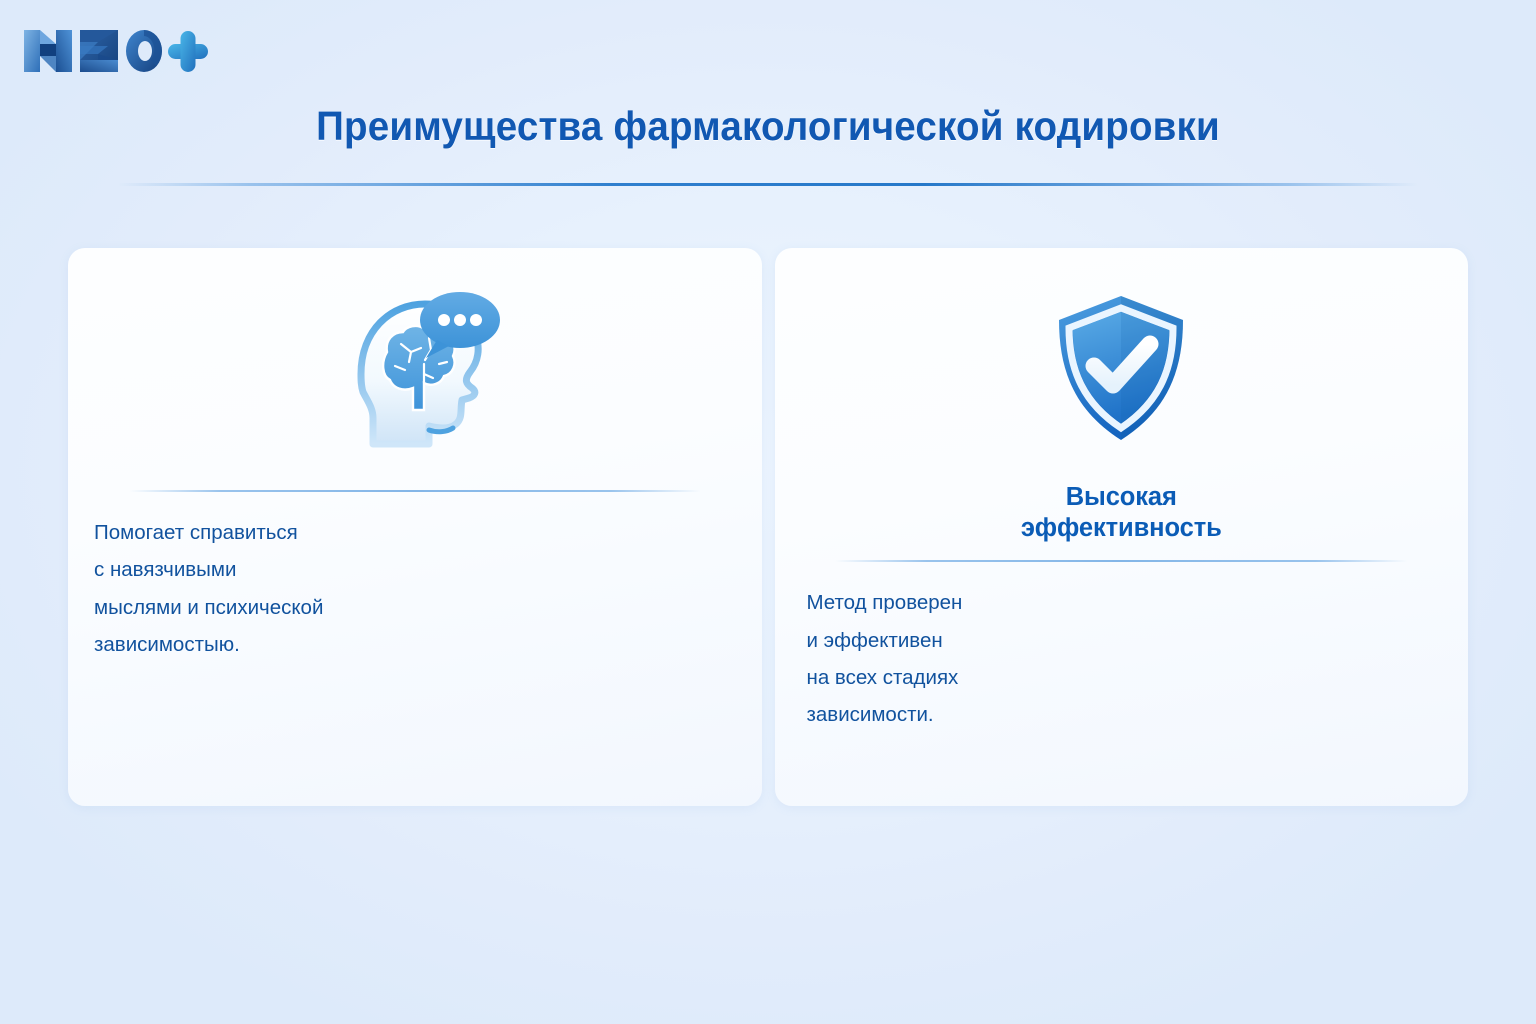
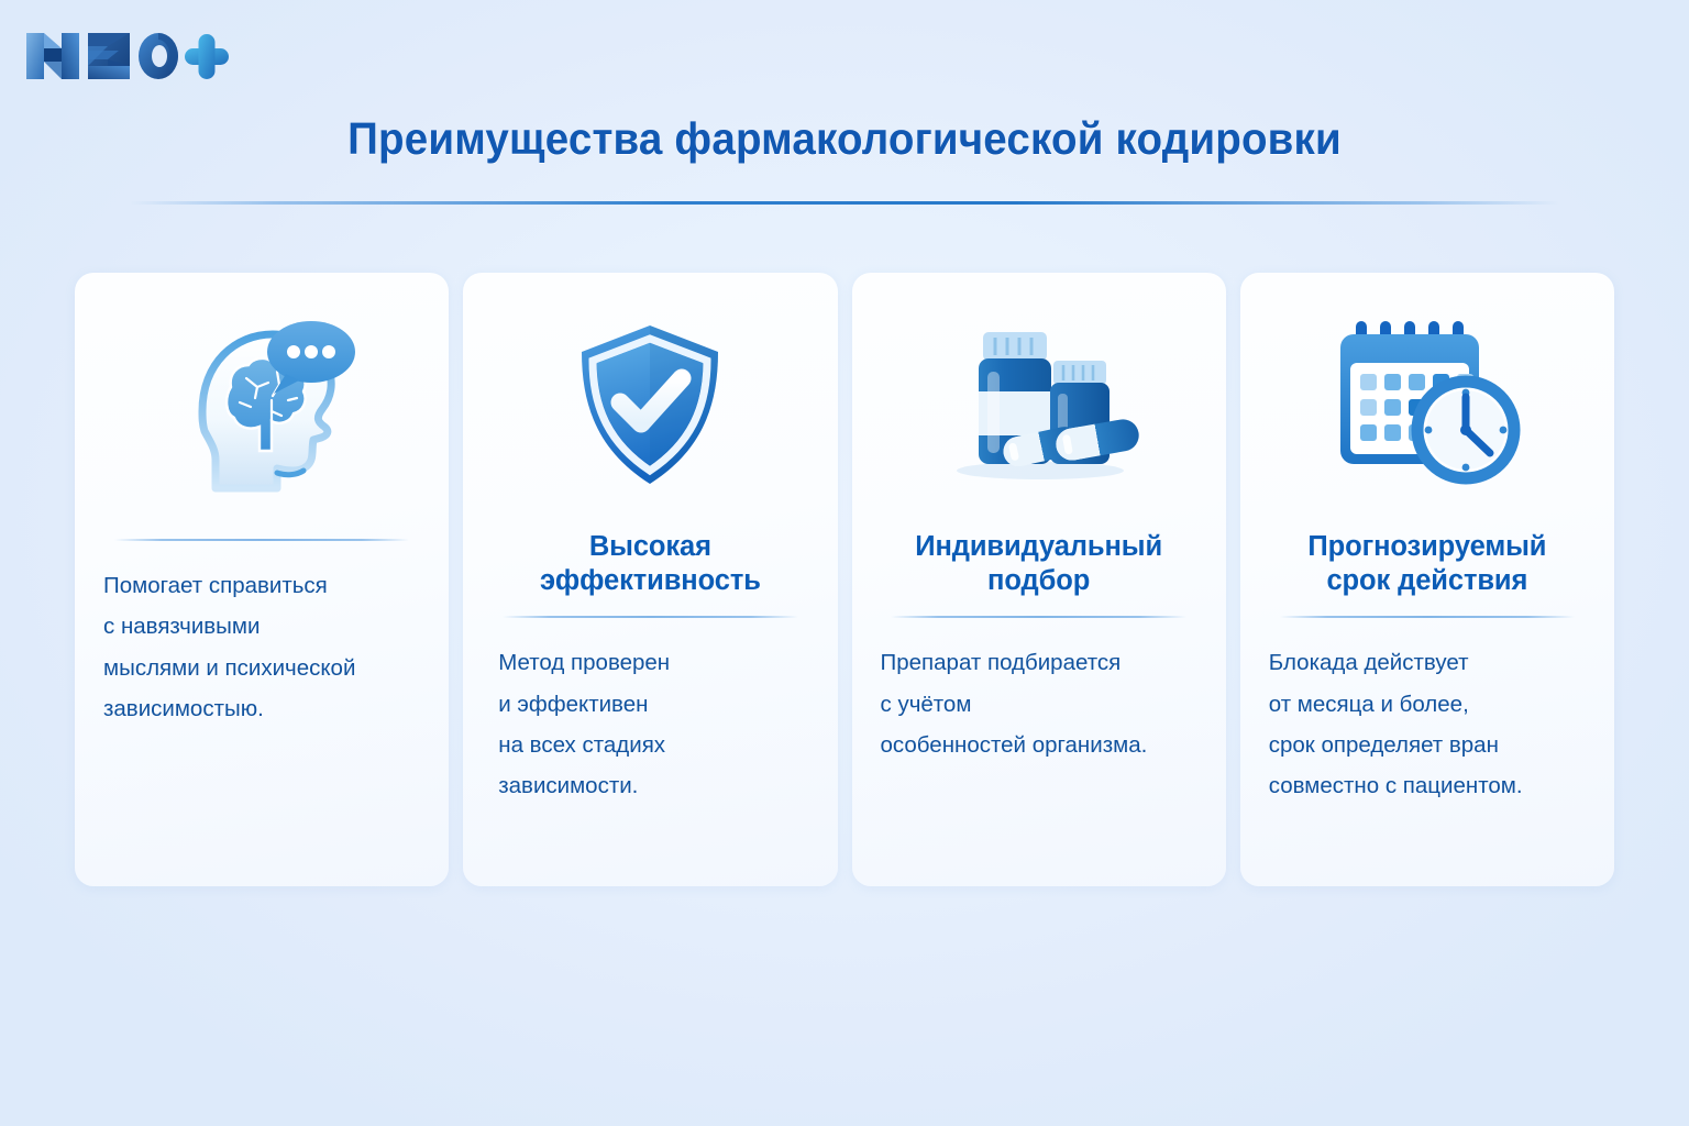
  Преимущества фармакологической кодировки
  Помогает справиться
  с навязчивыми
  мыслями и психической
  зависимостыю.
  Высокая
  эффективность
  Метод проверен
  и эффективен
  на всех стадиях
  зависимости.
+ Индивидуальный
+ подбор
+ Препарат подбирается
+ с учётом
+ особенностей организма.
+ Прогнозируемый
+ срок действия
+ Блокада действует
+ от месяца и более,
+ срок определяет вран
+ совместно с пациентом.
